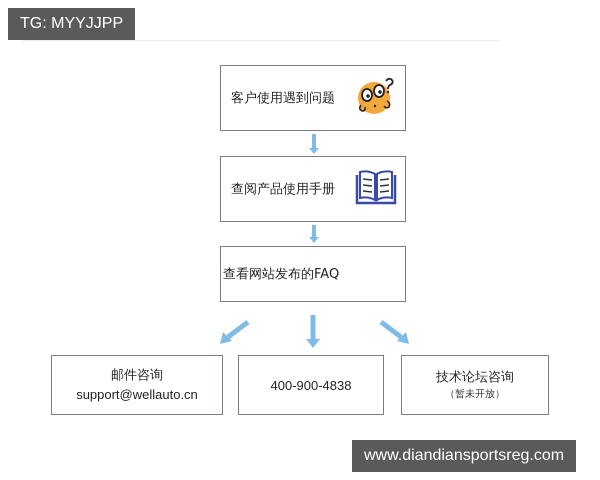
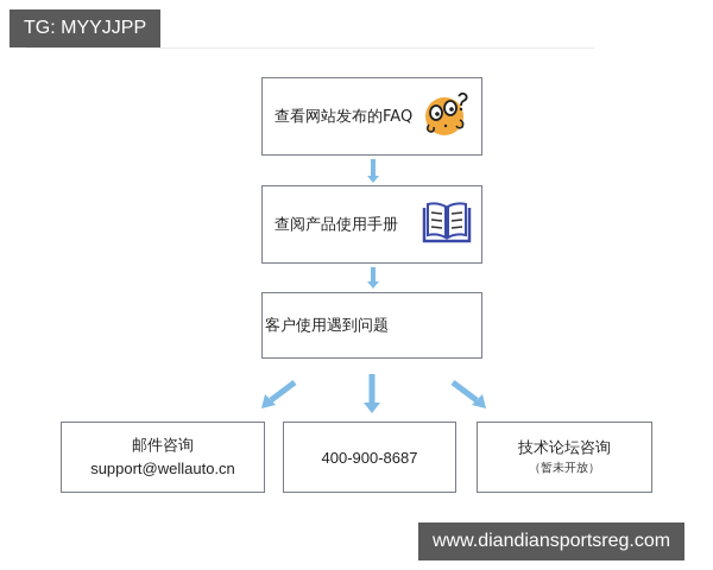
  TG: MYYJJPP
- 客户使用遇到问题
+ 查看网站发布的FAQ
  查阅产品使用手册
- 查看网站发布的FAQ
+ 客户使用遇到问题
  邮件咨询
  support@wellauto.cn
- 400-900-4838
+ 400-900-8687
  技术论坛咨询
  （暂未开放）
  www.diandiansportsreg.com
